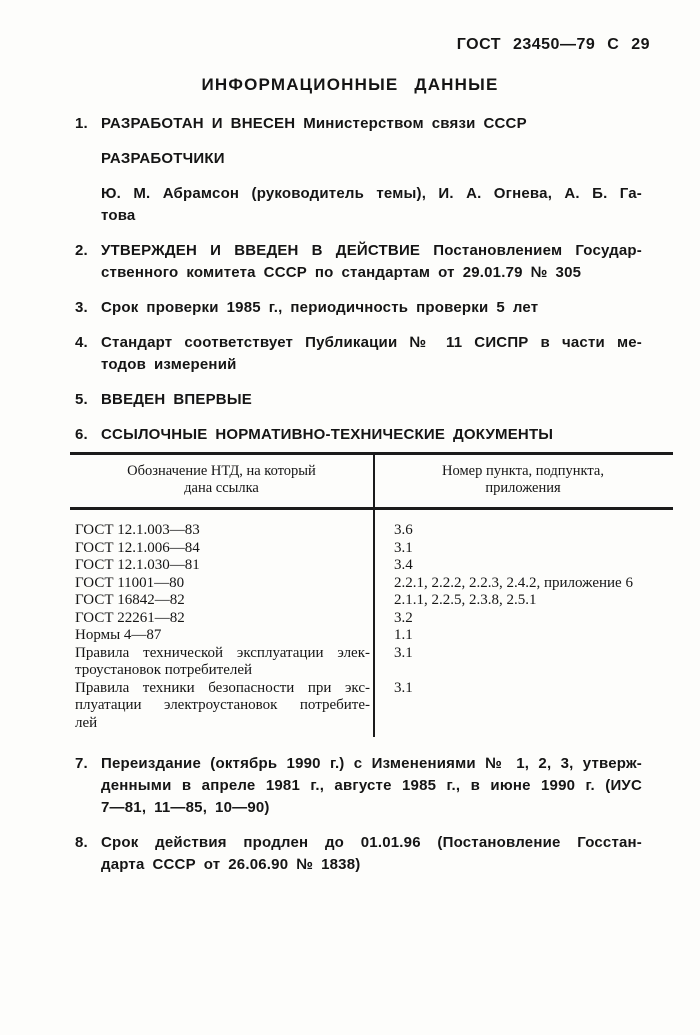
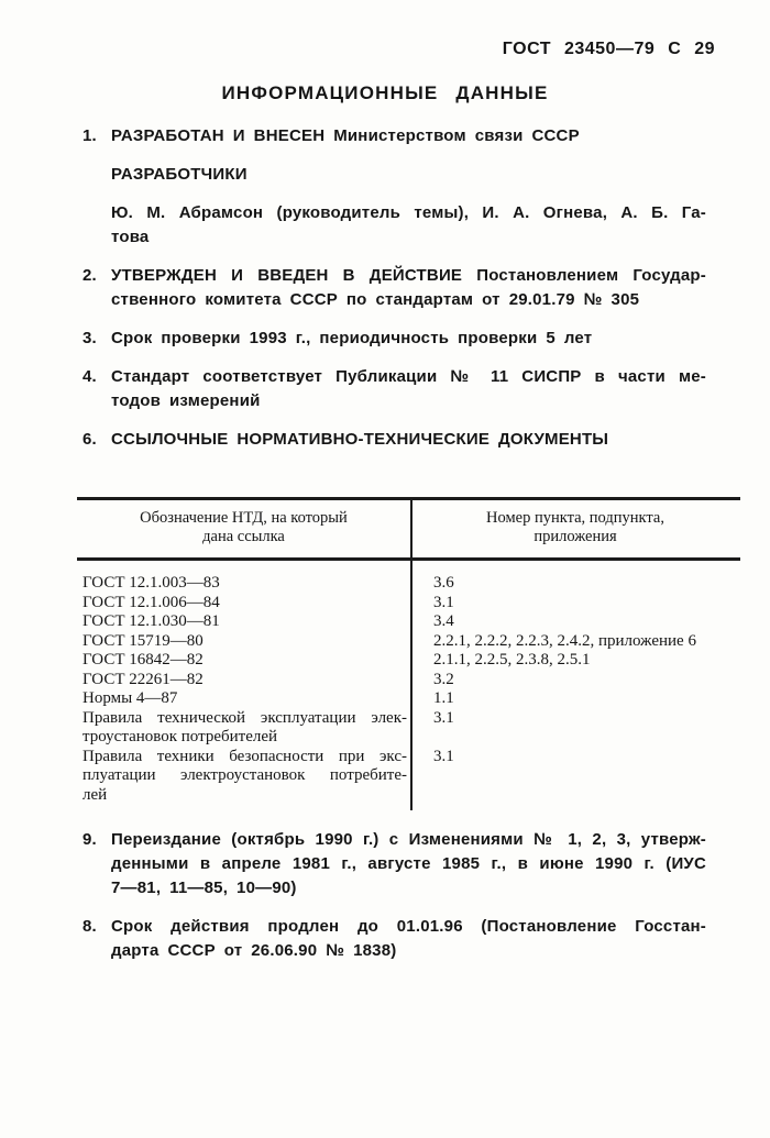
  ГОСТ 23450—79 С 29
  ИНФОРМАЦИОННЫЕ ДАННЫЕ
  1.
  РАЗРАБОТАН И ВНЕСЕН Министерством связи СССР
  РАЗРАБОТЧИКИ
  Ю. М. Абрамсон (руководитель темы), И. А. Огнева, А. Б. Га-
  това
  2.
  УТВЕРЖДЕН И ВВЕДЕН В ДЕЙСТВИЕ Постановлением Государ-
  ственного комитета СССР по стандартам от 29.01.79 № 305
  3.
- Срок проверки 1985 г., периодичность проверки 5 лет
+ Срок проверки 1993 г., периодичность проверки 5 лет
  4.
  Стандарт соответствует Публикации № 11 СИСПР в части ме-
  тодов измерений
- 5.
- ВВЕДЕН ВПЕРВЫЕ
  6.
  ССЫЛОЧНЫЕ НОРМАТИВНО-ТЕХНИЧЕСКИЕ ДОКУМЕНТЫ
  Обозначение НТД, на который
  дана ссылка
  Номер пункта, подпункта,
  приложения
  ГОСТ 12.1.003—83
  3.6
  ГОСТ 12.1.006—84
  3.1
  ГОСТ 12.1.030—81
  3.4
- ГОСТ 11001—80
+ ГОСТ 15719—80
  2.2.1, 2.2.2, 2.2.3, 2.4.2, приложение 6
  ГОСТ 16842—82
  2.1.1, 2.2.5, 2.3.8, 2.5.1
  ГОСТ 22261—82
  3.2
  Нормы 4—87
  1.1
  Правила технической эксплуатации элек-
  троустановок потребителей
  3.1
  Правила техники безопасности при экс-
  плуатации электроустановок потребите-
  лей
  3.1
- 7.
+ 9.
  Переиздание (октябрь 1990 г.) с Изменениями № 1, 2, 3, утверж-
  денными в апреле 1981 г., августе 1985 г., в июне 1990 г. (ИУС
  7—81, 11—85, 10—90)
  8.
  Срок действия продлен до 01.01.96 (Постановление Госстан-
  дарта СССР от 26.06.90 № 1838)
